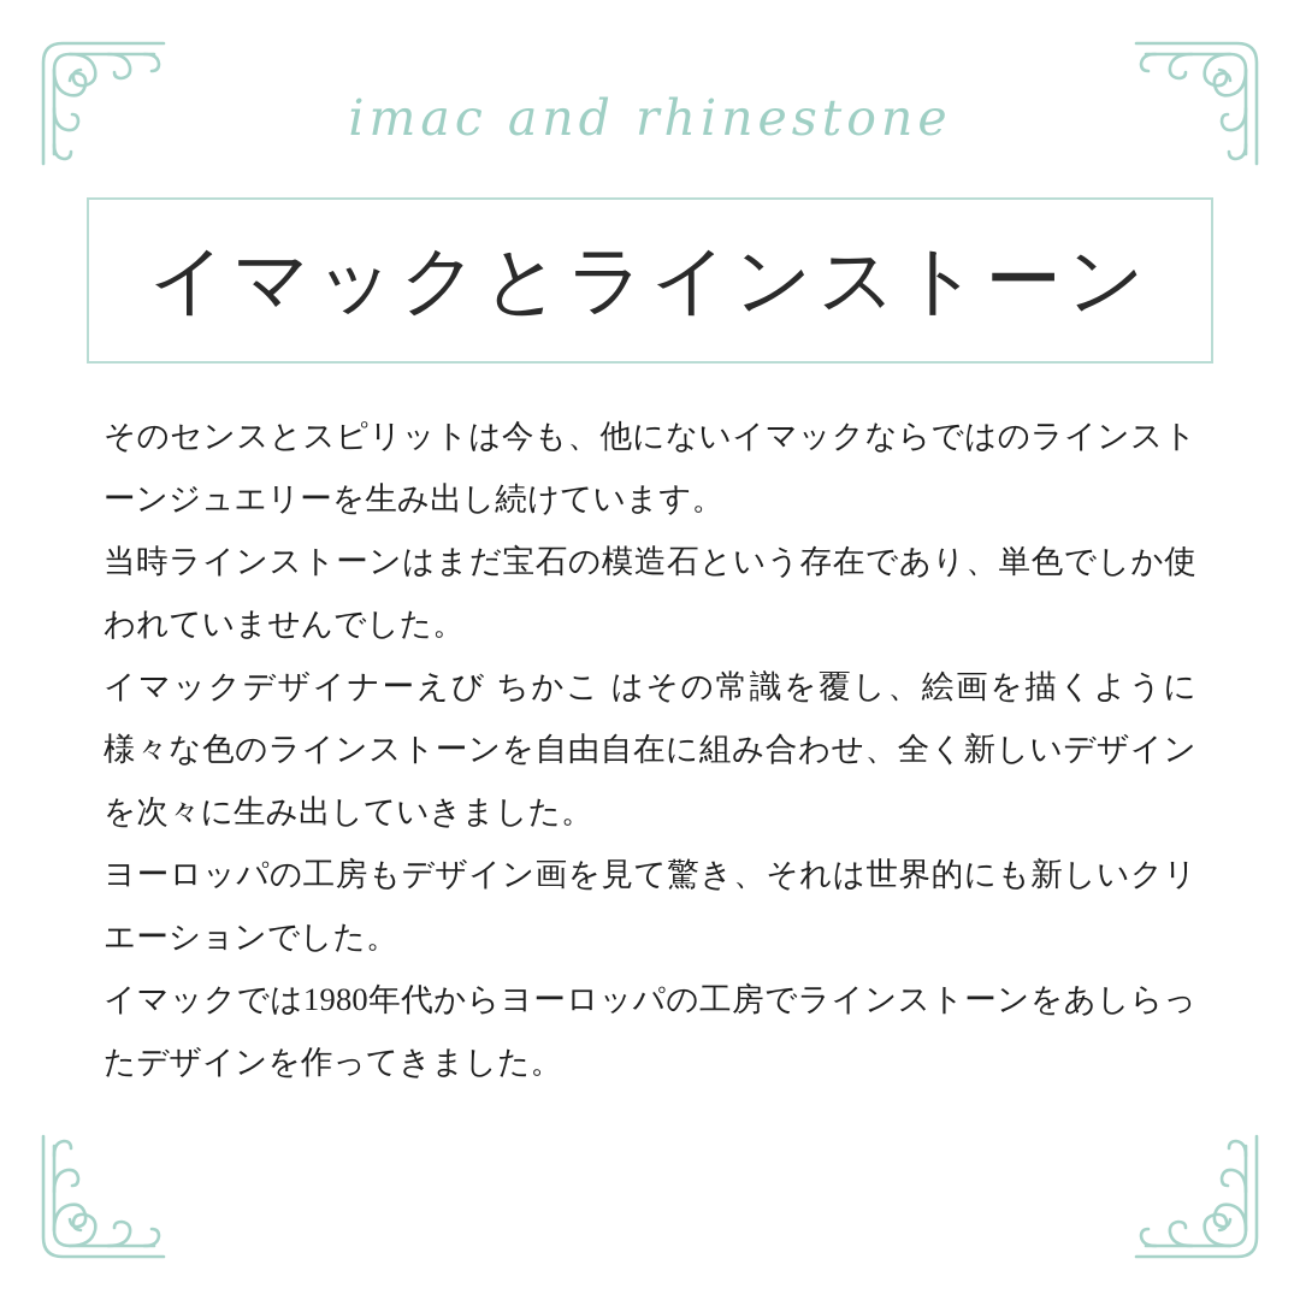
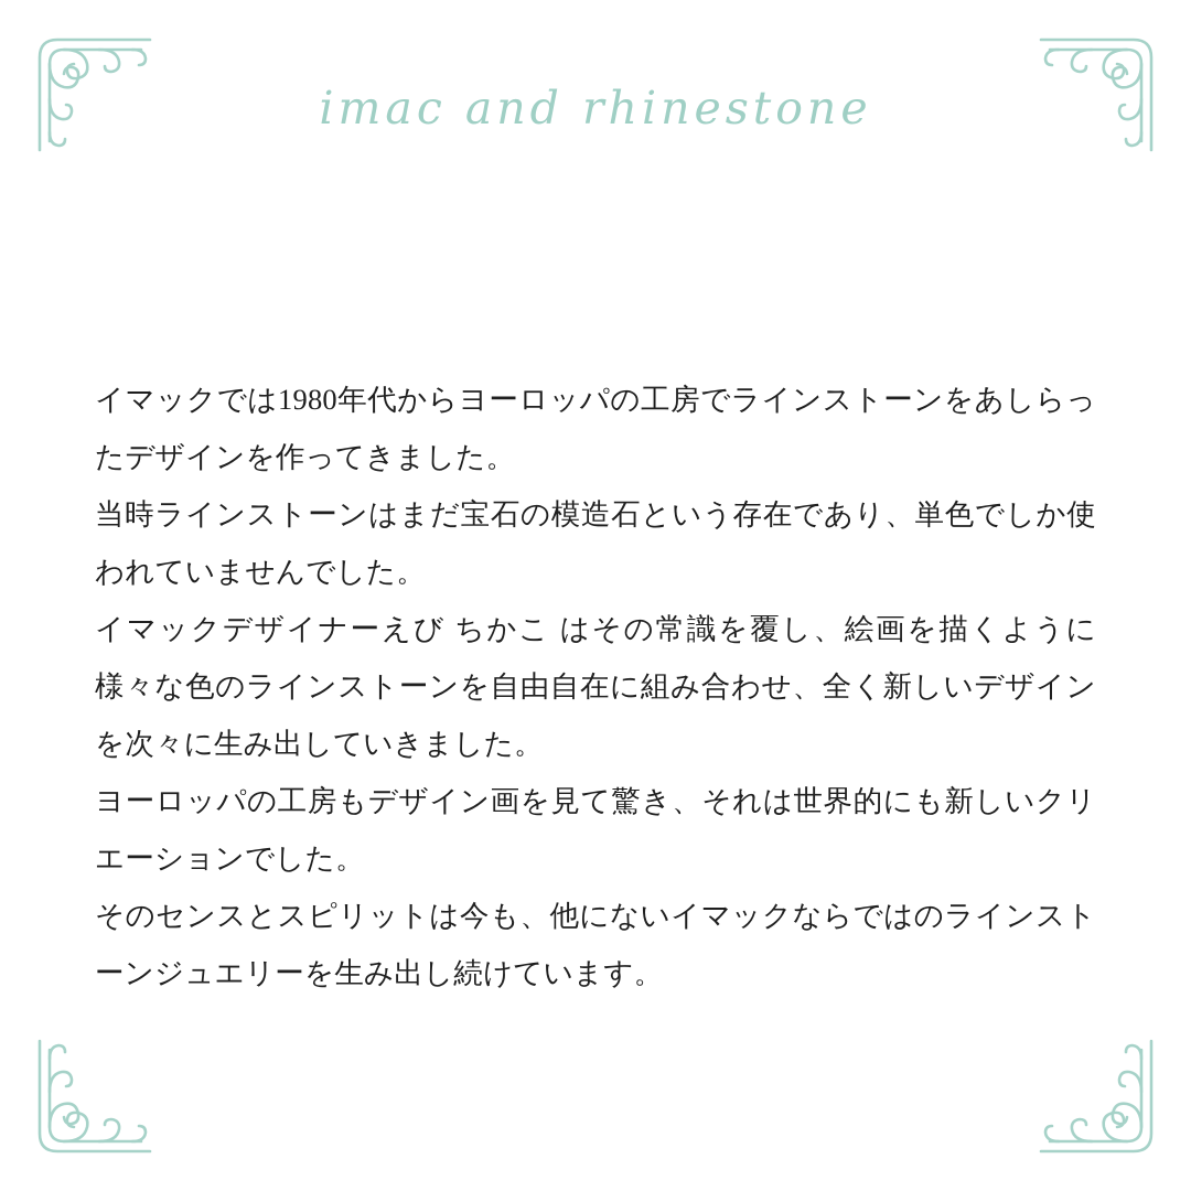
  imac and rhinestone
- イマックとラインストーン
- そのセンスとスピリットは今も、他にないイマックならではのラインストーンジュエリーを生み出し続けています。
+ イマックでは1980年代からヨーロッパの工房でラインストーンをあしらったデザインを作ってきました。
  当時ラインストーンはまだ宝石の模造石という存在であり、単色でしか使われていませんでした。
  イマックデザイナーえび ちかこ はその常識を覆し、絵画を描くように様々な色のラインストーンを自由自在に組み合わせ、全く新しいデザインを次々に生み出していきました。
  ヨーロッパの工房もデザイン画を見て驚き、それは世界的にも新しいクリエーションでした。
- イマックでは1980年代からヨーロッパの工房でラインストーンをあしらったデザインを作ってきました。
+ そのセンスとスピリットは今も、他にないイマックならではのラインストーンジュエリーを生み出し続けています。
